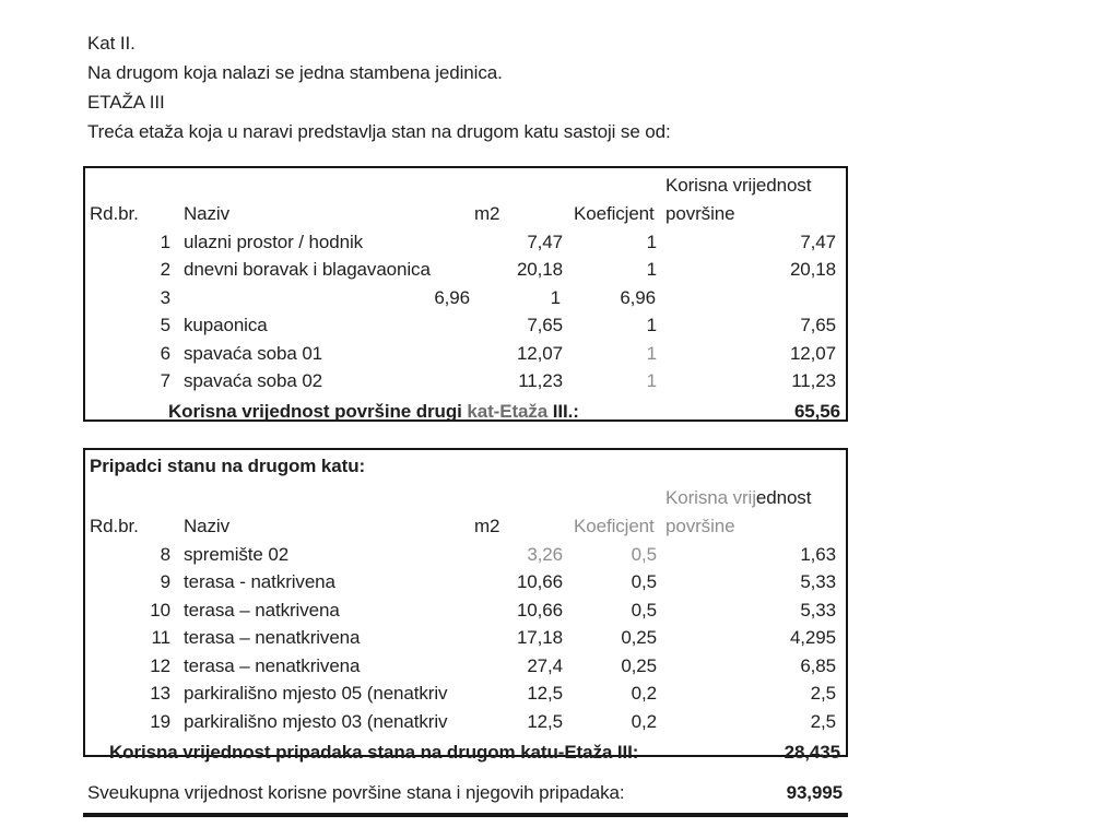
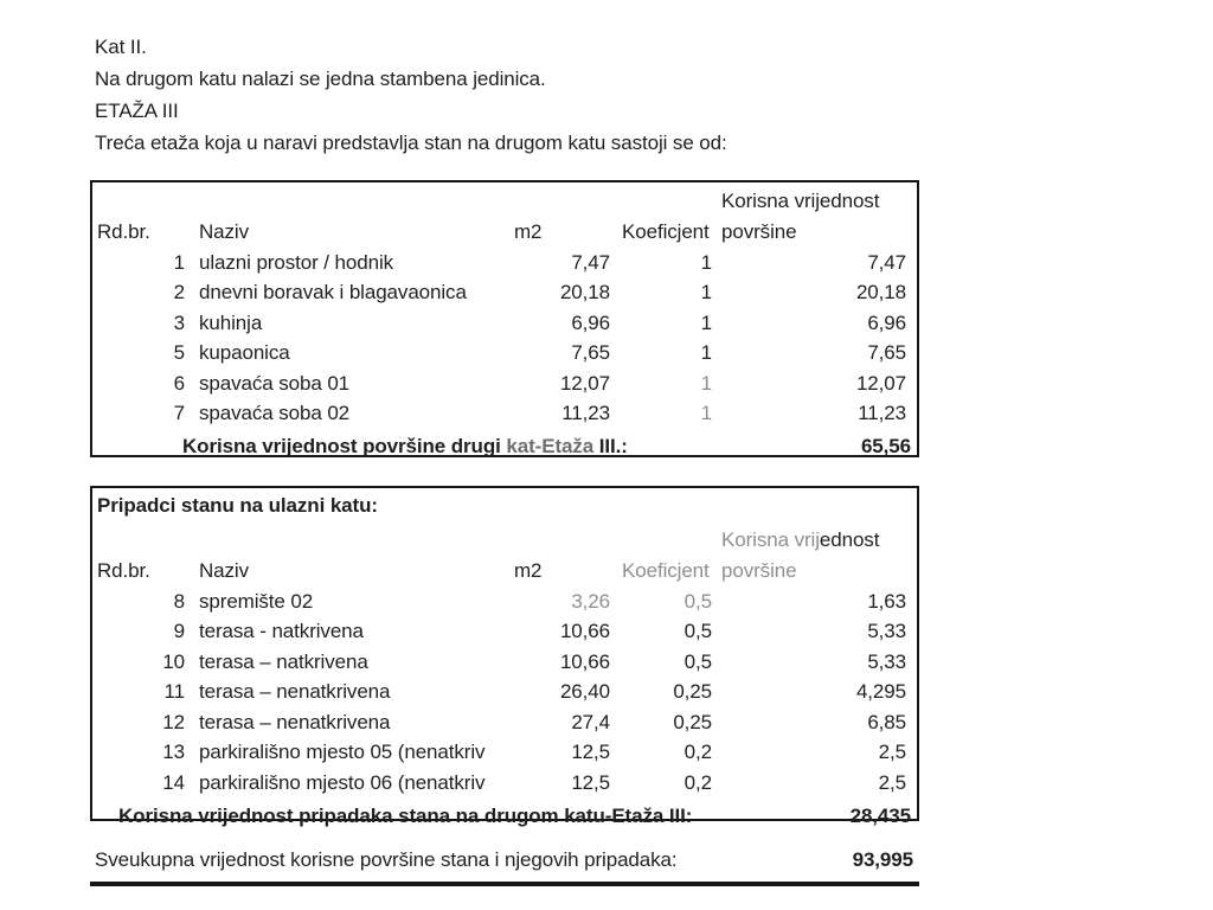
  Kat II.
- Na drugom koja nalazi se jedna stambena jedinica.
+ Na drugom katu nalazi se jedna stambena jedinica.
  ETAŽA III
  Treća etaža koja u naravi predstavlja stan na drugom katu sastoji se od:
  Korisna vrijednost
  Rd.br.
  Naziv
  m2
  Koeficjent
  površine
  1
  ulazni prostor / hodnik
  7,47
  1
  7,47
  2
  dnevni boravak i blagavaonica
  20,18
  1
  20,18
  3
+ kuhinja
  6,96
  1
  6,96
  5
  kupaonica
  7,65
  1
  7,65
  6
  spavaća soba 01
  12,07
  1
  12,07
  7
  spavaća soba 02
  11,23
  1
  11,23
  Korisna vrijednost površine drugi kat-Etaža III.:
  65,56
- Pripadci stanu na drugom katu:
+ Pripadci stanu na ulazni katu:
  Korisna vrijednost
  Rd.br.
  Naziv
  m2
  Koeficjent
  površine
  8
  spremište 02
  3,26
  0,5
  1,63
  9
  terasa - natkrivena
  10,66
  0,5
  5,33
  10
  terasa – natkrivena
  10,66
  0,5
  5,33
  11
  terasa – nenatkrivena
- 17,18
+ 26,40
  0,25
  4,295
  12
  terasa – nenatkrivena
  27,4
  0,25
  6,85
  13
  parkirališno mjesto 05 (nenatkriv
  12,5
  0,2
  2,5
- 19
+ 14
- parkirališno mjesto 03 (nenatkriv
+ parkirališno mjesto 06 (nenatkriv
  12,5
  0,2
  2,5
  Korisna vrijednost pripadaka stana na drugom katu-Etaža III:
  28,435
  Sveukupna vrijednost korisne površine stana i njegovih pripadaka:
  93,995
